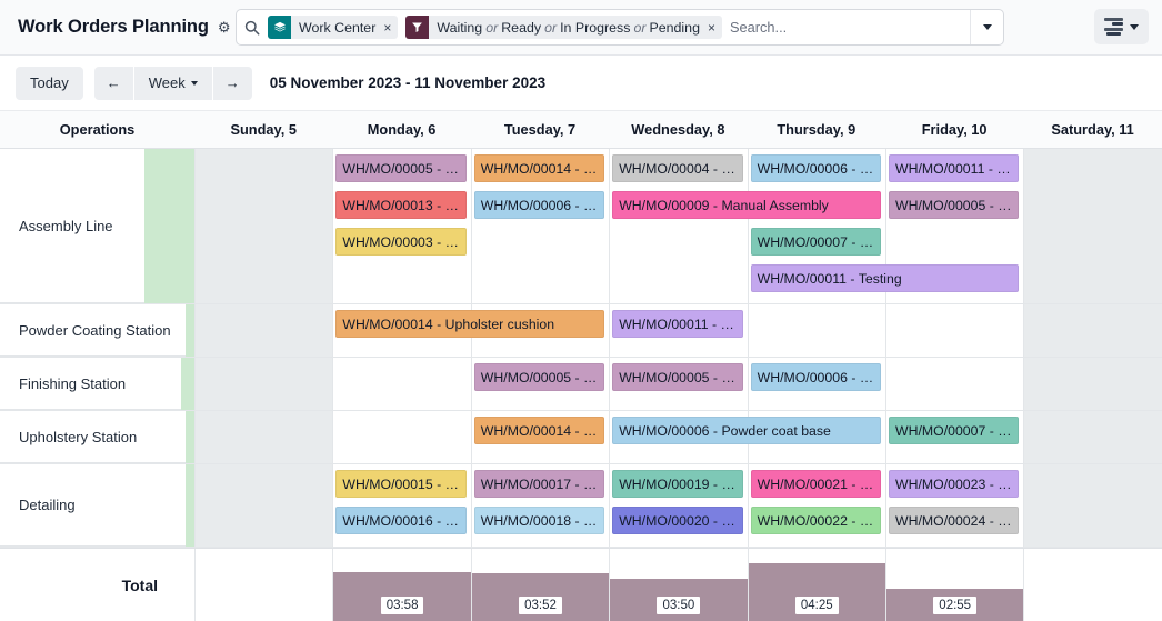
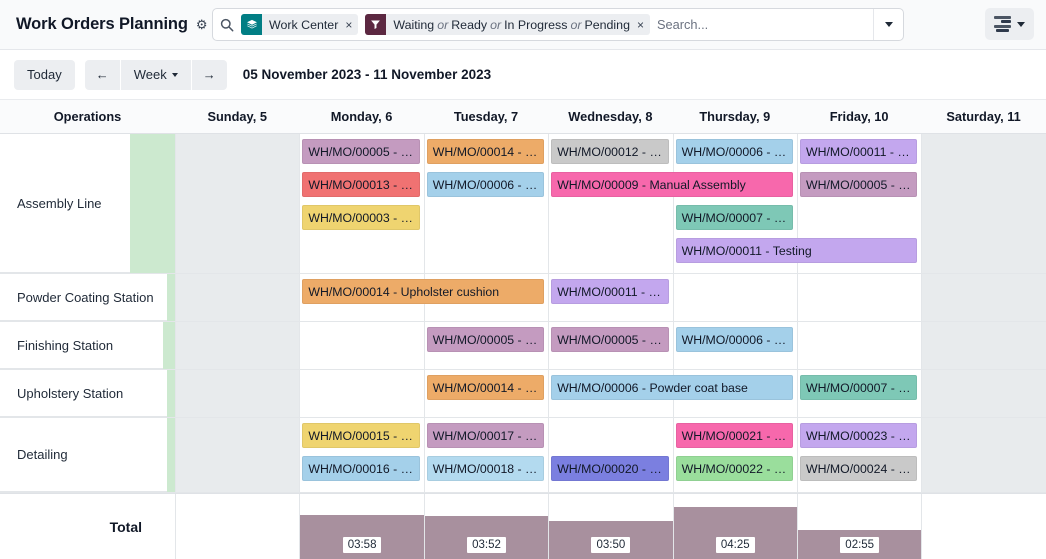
  Work Orders Planning
  ⚙
  Work Center
  ×
  Waiting
  or
  Ready
  or
  In Progress
  or
  Pending
  ×
  Search...
  Today
  ←
  Week
  →
  05 November 2023 - 11 November 2023
  Operations
  Sunday, 5
  Monday, 6
  Tuesday, 7
  Wednesday, 8
  Thursday, 9
  Friday, 10
  Saturday, 11
  Assembly Line
  WH/MO/00005 - …
  WH/MO/00014 - …
- WH/MO/00004 - …
+ WH/MO/00012 - …
  WH/MO/00006 - …
  WH/MO/00011 - …
  WH/MO/00013 - …
  WH/MO/00006 - …
  WH/MO/00009 - Manual Assembly
  WH/MO/00005 - …
  WH/MO/00003 - …
  WH/MO/00007 - …
  WH/MO/00011 - Testing
  Powder Coating Station
  WH/MO/00014 - Upholster cushion
  WH/MO/00011 - …
  Finishing Station
  WH/MO/00005 - …
  WH/MO/00005 - …
  WH/MO/00006 - …
  Upholstery Station
  WH/MO/00014 - …
  WH/MO/00006 - Powder coat base
  WH/MO/00007 - …
  Detailing
  WH/MO/00015 - …
  WH/MO/00017 - …
- WH/MO/00019 - …
  WH/MO/00021 - …
  WH/MO/00023 - …
  WH/MO/00016 - …
  WH/MO/00018 - …
  WH/MO/00020 - …
  WH/MO/00022 - …
  WH/MO/00024 - …
  Total
  03:58
  03:52
  03:50
  04:25
  02:55
